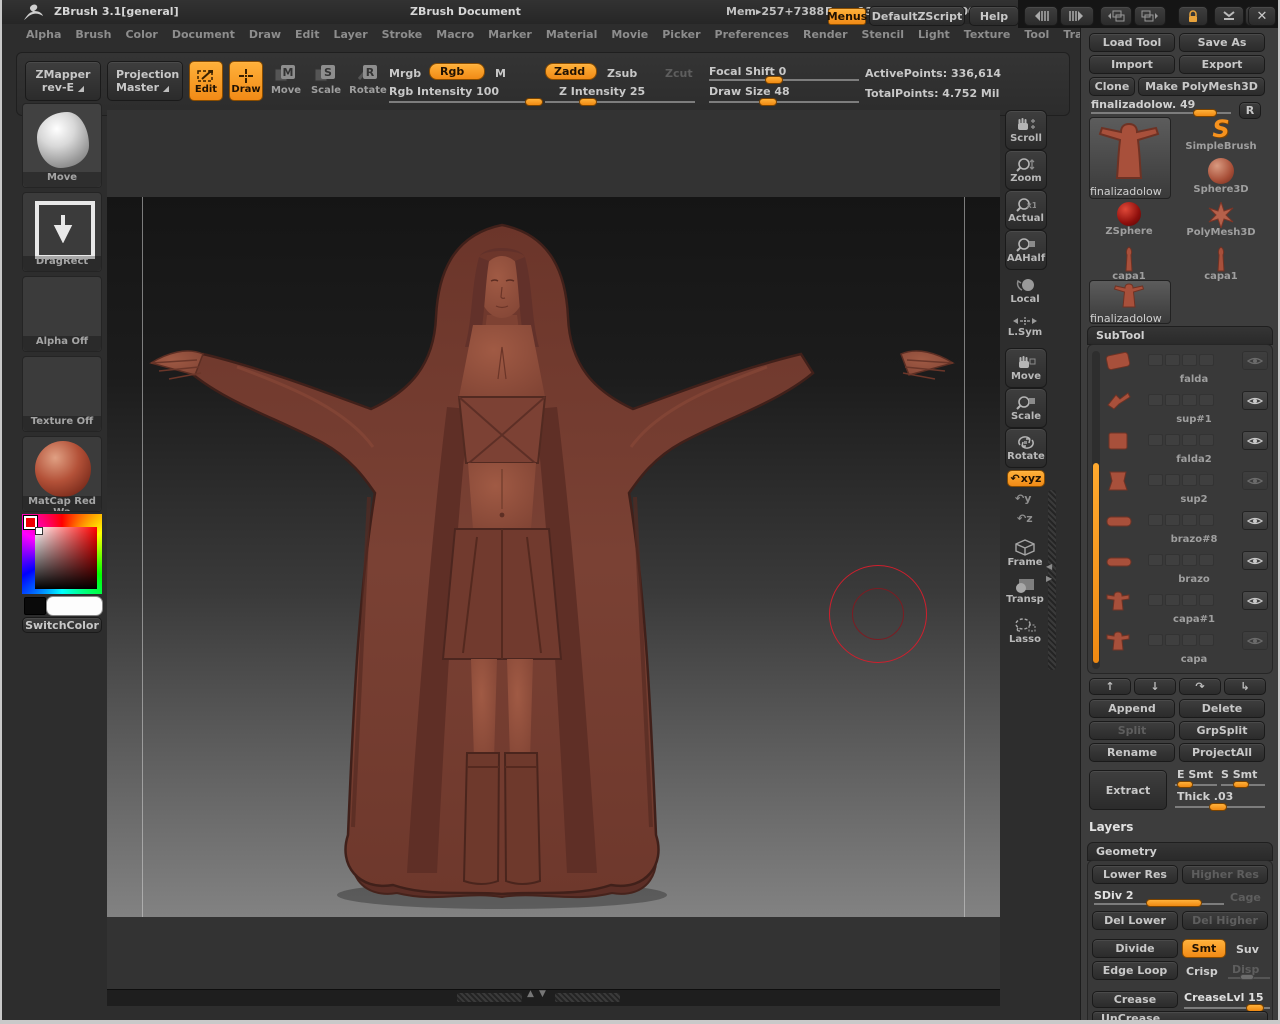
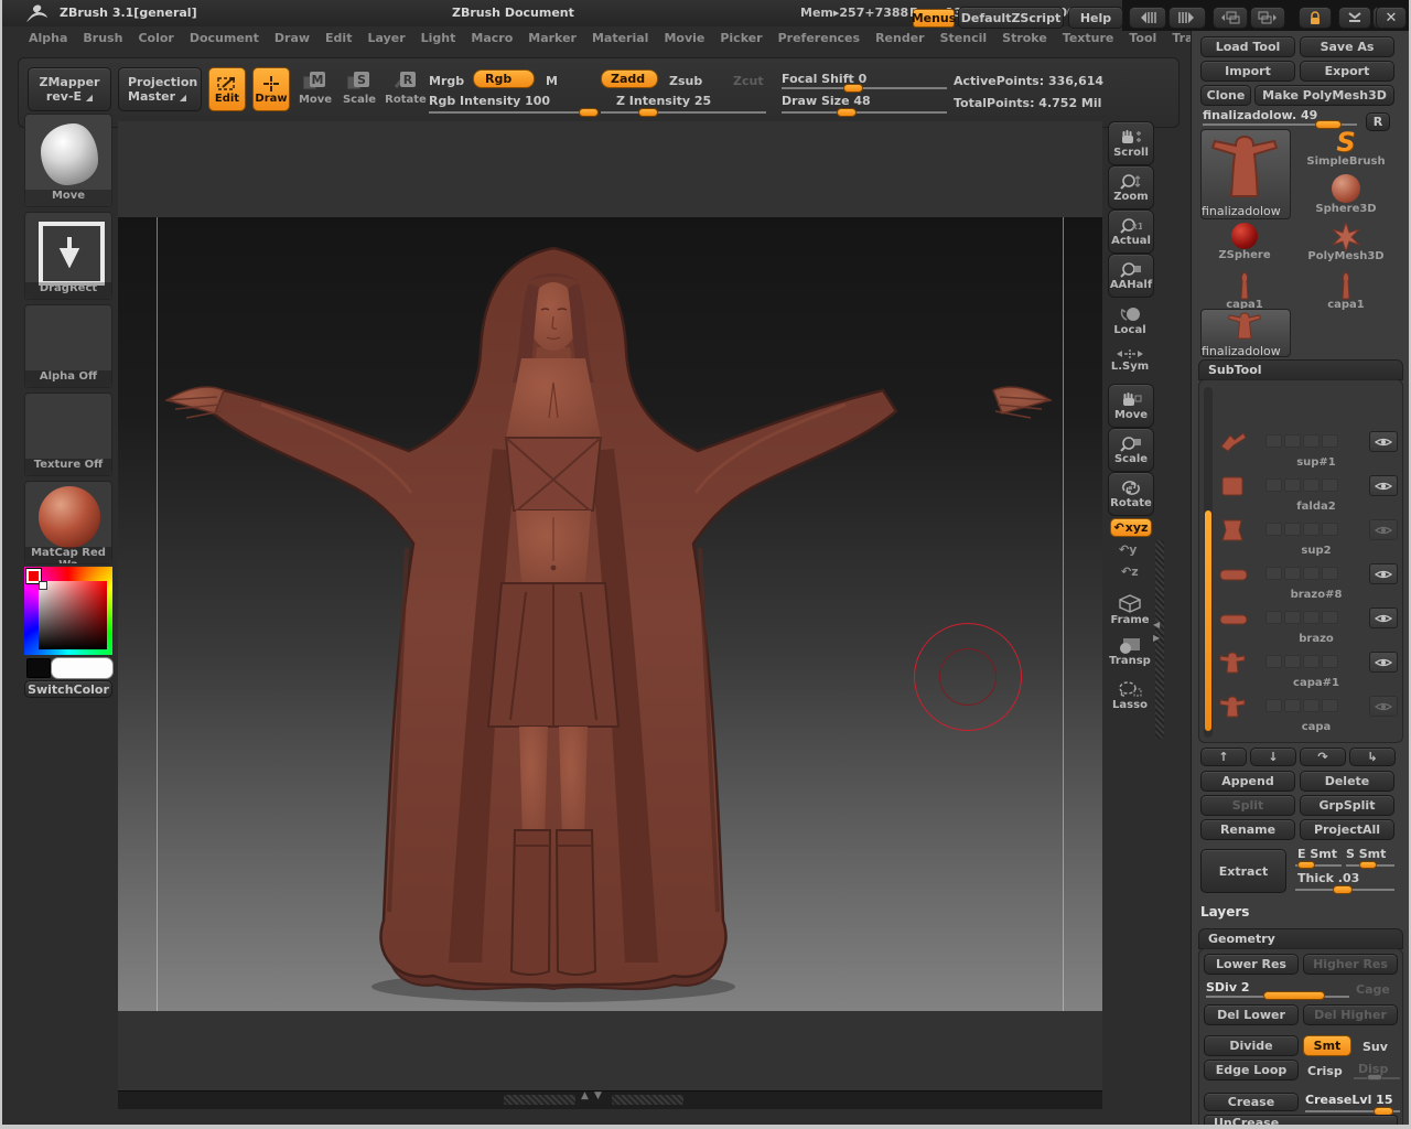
  ZBrush 3.1[general]
  ZBrush Document
  Mem▸257+7388
  Menus
  DefaultZScript
  Help
  ✕
  Alpha
  Brush
  Color
  Document
  Draw
  Edit
  Layer
- Stroke
+ Light
  Macro
  Marker
  Material
  Movie
  Picker
  Preferences
  Render
  Stencil
- Light
+ Stroke
  Texture
  Tool
  ZMapper
  rev-E ◢
  Projection
  Master ◢
  Edit
  Draw
  M
  Move
  S
  Scale
  R
  Rotate
  Mrgb
  Rgb
  M
  Rgb Intensity 100
  Zadd
  Zsub
  Zcut
  Z Intensity 25
  Focal Shift 0
  Draw Size 48
  ActivePoints: 336,614
  TotalPoints: 4.752 Mil
  Move
  DragRect
  Alpha Off
  Texture Off
  MatCap Red
  SwitchColor
  ▲
  ▼
  ◀
  ▶
  Scroll
  Zoom
  x1
  Actual
  AAHalf
  Local
  L.Sym
  Move
  Scale
  Rotate
  ↶
  xyz
  ↶y
  ↶z
  Frame
  Transp
  Lasso
  Load Tool
  Save As
  Import
  Export
  Clone
  Make PolyMesh3D
  finalizadolow. 49
  R
  finalizadolow
  S
  SimpleBrush
  Sphere3D
  ZSphere
  PolyMesh3D
  capa1
  capa1
  finalizadolow
  SubTool
- falda
  sup#1
  falda2
  sup2
  brazo#8
  brazo
  capa#1
  capa
  ↑
  ↓
  ↷
  ↳
  Append
  Delete
  Split
  GrpSplit
  Rename
  ProjectAll
  Extract
  E Smt
  S Smt
  Thick .03
  Layers
  Geometry
  Lower Res
  Higher Res
  SDiv 2
  Cage
  Del Lower
  Del Higher
  Divide
  Smt
  Suv
  Edge Loop
  Crisp
  Disp
  Crease
  CreaseLvl 15
  UnCrease
